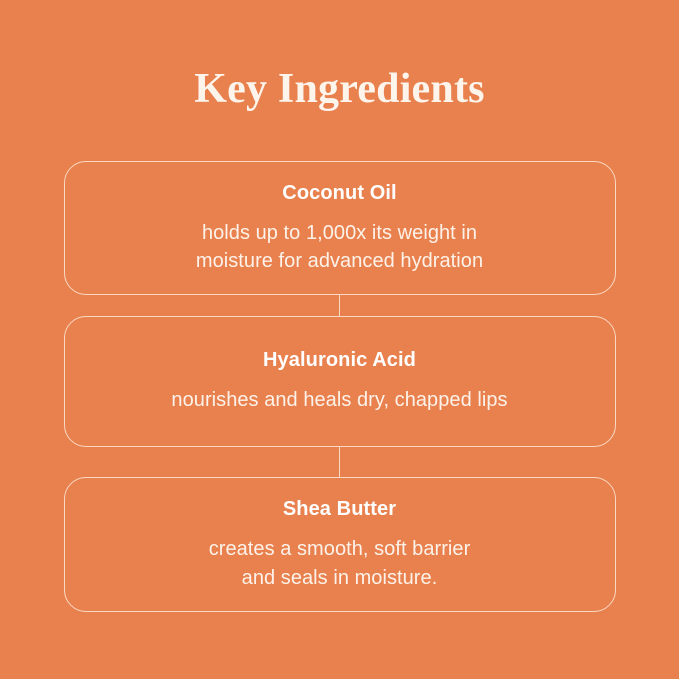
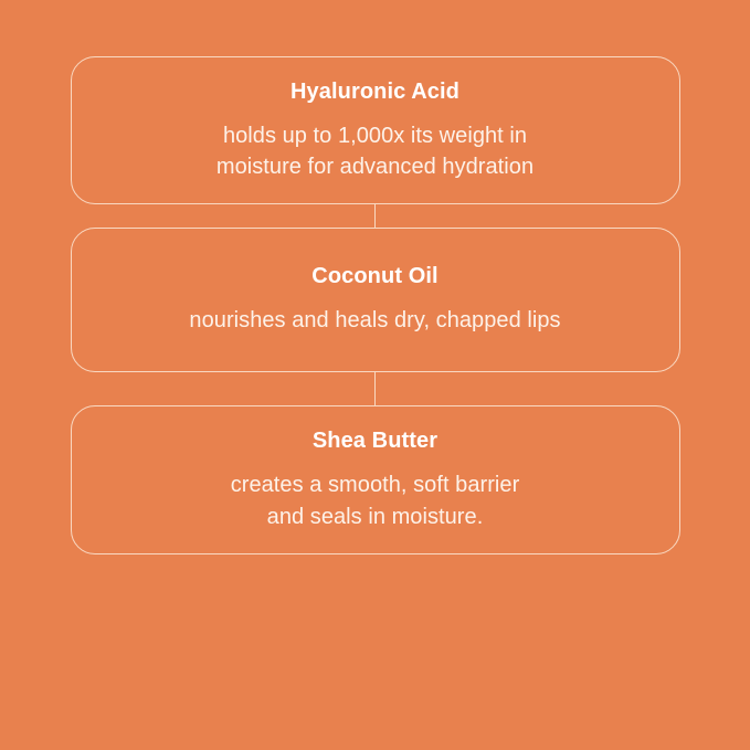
- Key Ingredients
- Coconut Oil
+ Hyaluronic Acid
  holds up to 1,000x its weight in
  moisture for advanced hydration
- Hyaluronic Acid
+ Coconut Oil
  nourishes and heals dry, chapped lips
  Shea Butter
  creates a smooth, soft barrier
  and seals in moisture.
